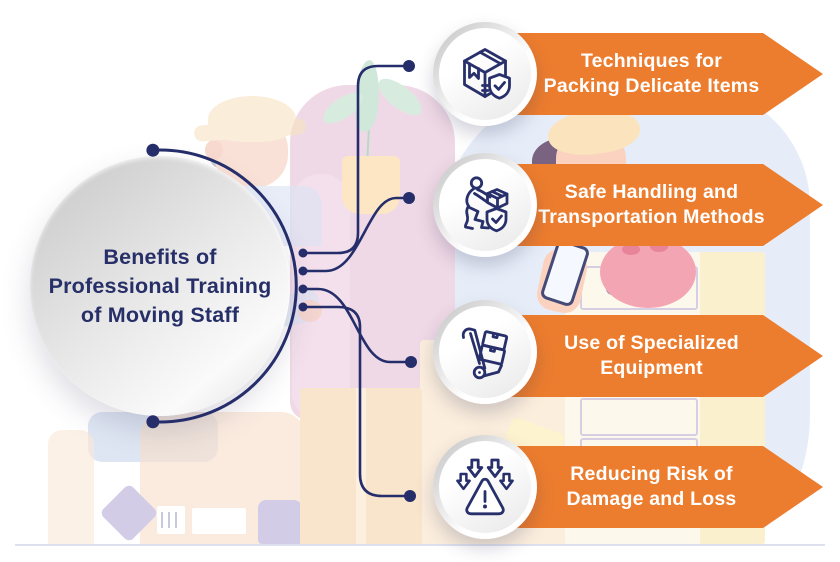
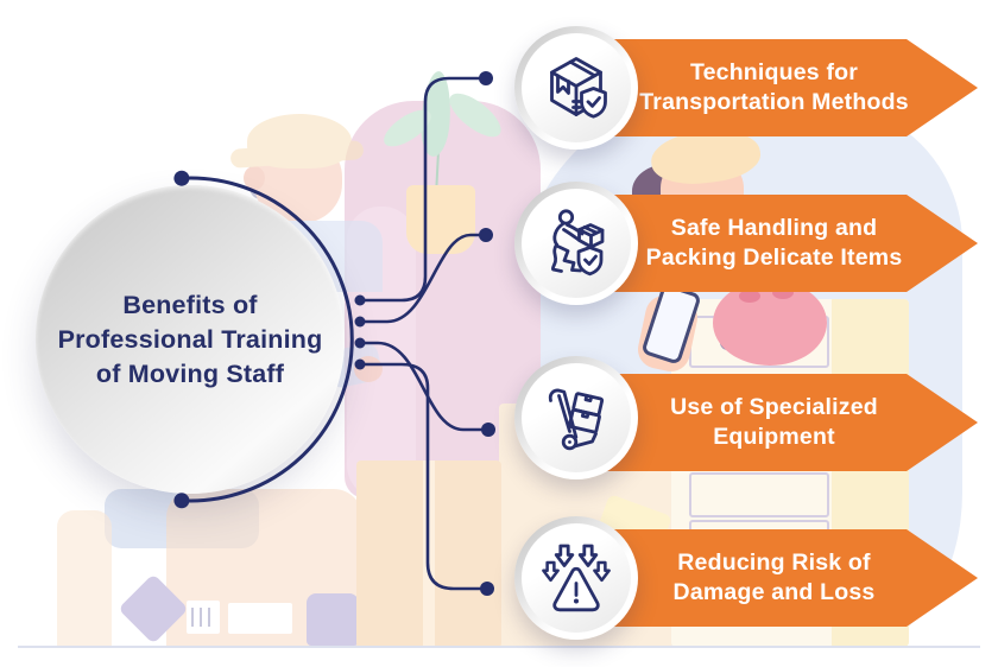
  Benefits of
  Professional Training
  of Moving Staff
  Techniques for
- Packing Delicate Items
+ Transportation Methods
  Safe Handling and
- Transportation Methods
+ Packing Delicate Items
  Use of Specialized
  Equipment
  Reducing Risk of
  Damage and Loss
